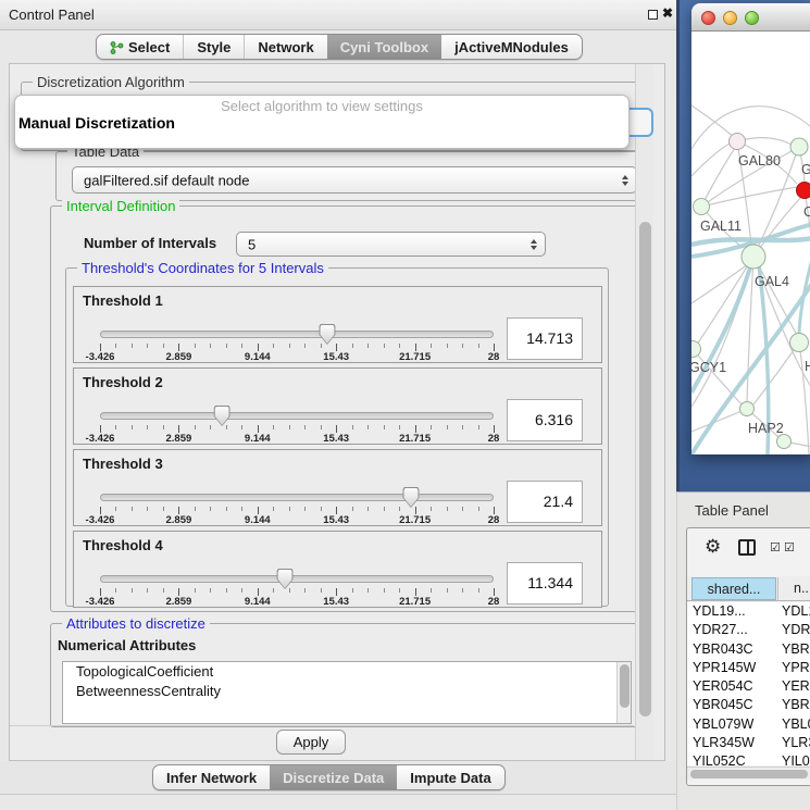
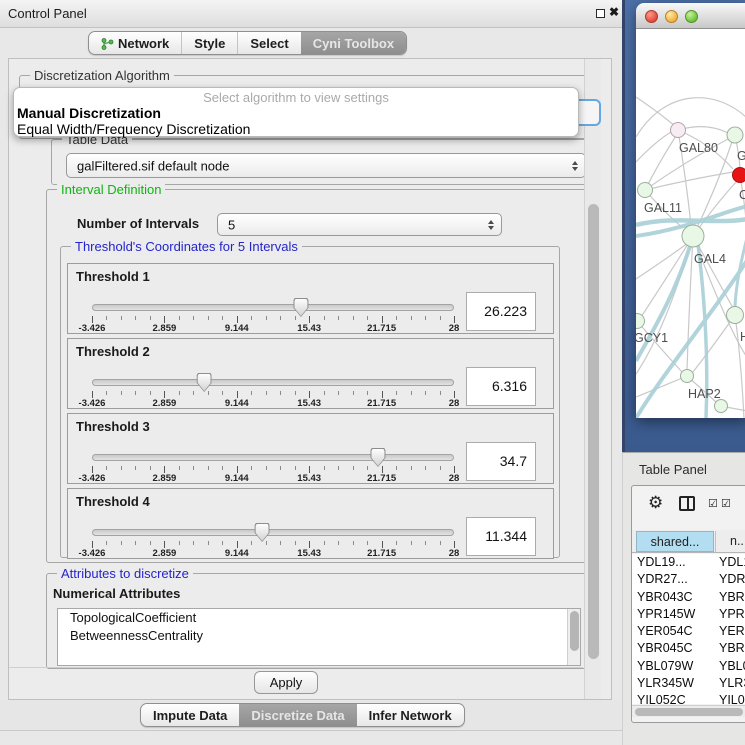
  Control Panel
  ✖
- Select
+ Network
  Style
- Network
+ Select
  Cyni Toolbox
- jActiveMNodules
  Discretization Algorithm
  Select algorithm to view settings
  Manual Discretization
+ Equal Width/Frequency Discretization
  Table Data
  galFiltered.sif default node
  Interval Definition
  Number of Intervals
  5
  Threshold's Coordinates for 5 Intervals
  Threshold 1
  -3.426
  2.859
  9.144
  15.43
  21.715
  28
- 14.713
+ 26.223
  Threshold 2
  -3.426
  2.859
  9.144
  15.43
  21.715
  28
  6.316
  Threshold 3
  -3.426
  2.859
  9.144
  15.43
  21.715
  28
- 21.4
+ 34.7
  Threshold 4
  -3.426
  2.859
  9.144
  15.43
  21.715
  28
  11.344
  Attributes to discretize
  Numerical Attributes
  TopologicalCoefficient
  BetweennessCentrality
  Apply
- Infer Network
+ Impute Data
  Discretize Data
- Impute Data
+ Infer Network
  GAL80
  C
  GAL11
  GAL4
  GCY1
  HAP2
  Table Panel
  ⚙
  ☑
  ☑
  shared...
  n..
  YDL19...
  YDL
  YDR27...
  YDR
  YBR043C
  YBR
  YPR145W
  YPR
  YER054C
  YER
  YBR045C
  YBR
  YBL079W
  YBL
  YLR345W
  YLR
  YIL052C
  YIL0
